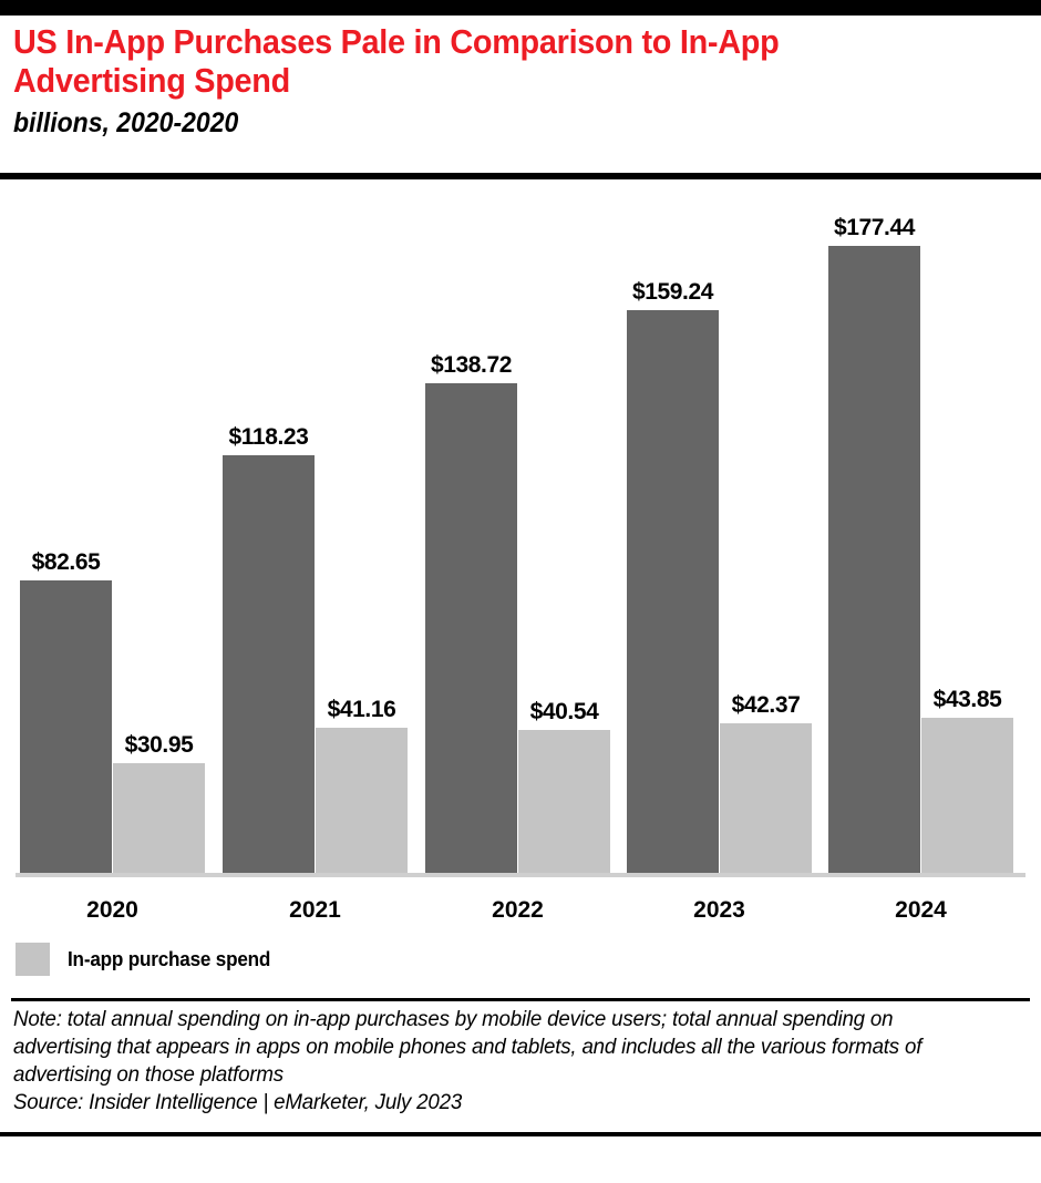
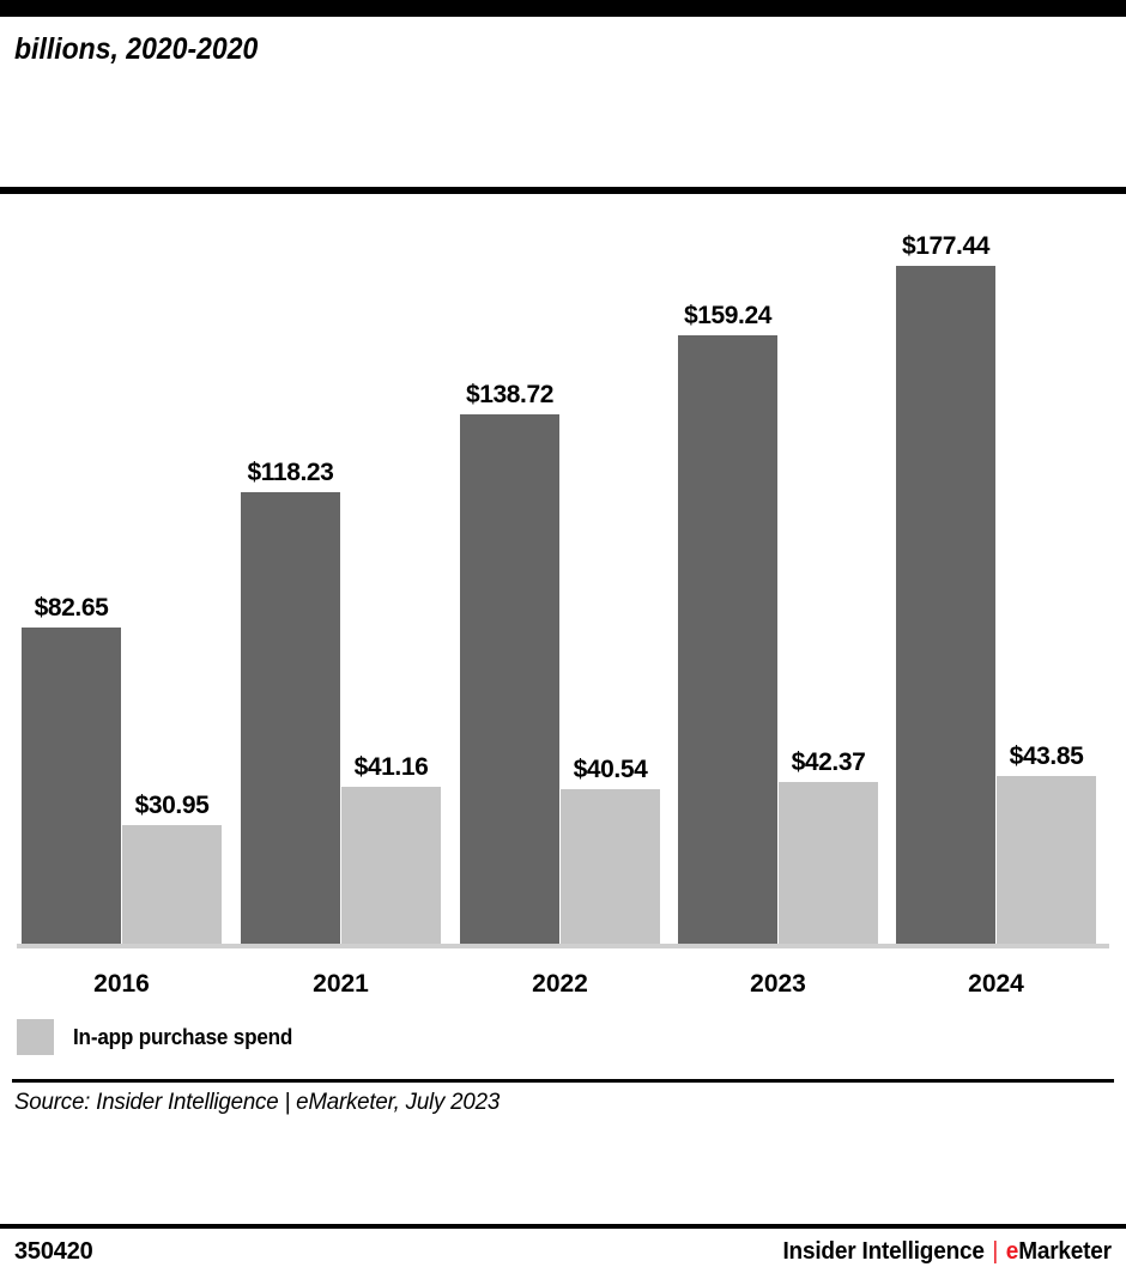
- US In-App Purchases Pale in Comparison to In-App Advertising Spend
  billions, 2020-2020
  $82.65
  $30.95
- 2020
+ 2016
  $118.23
  $41.16
  2021
  $138.72
  $40.54
  2022
  $159.24
  $42.37
  2023
  $177.44
  $43.85
  2024
  In-app purchase spend
- Note: total annual spending on in-app purchases by mobile device users; total annual spending on advertising that appears in apps on mobile phones and tablets, and includes all the various formats of advertising on those platforms
  Source: Insider Intelligence | eMarketer, July 2023
+ 350420
+ Insider Intelligence
+ |
+ eMarketer
